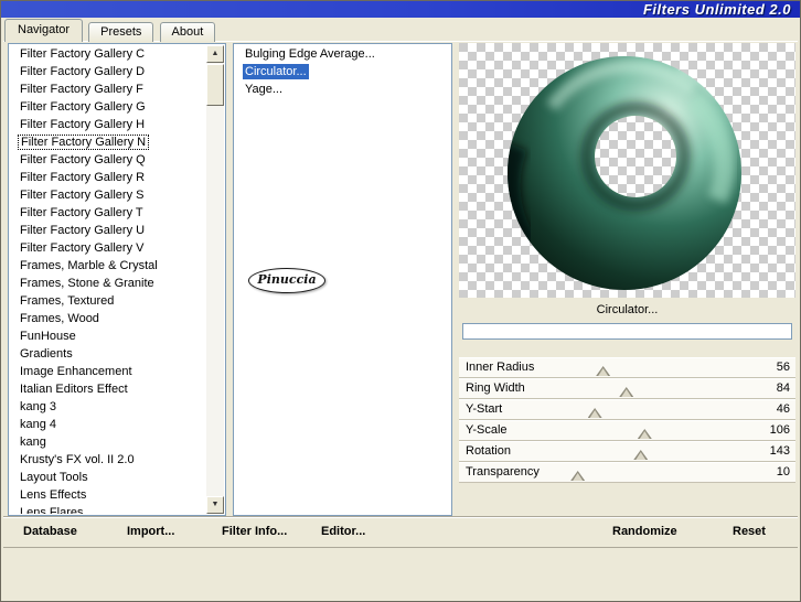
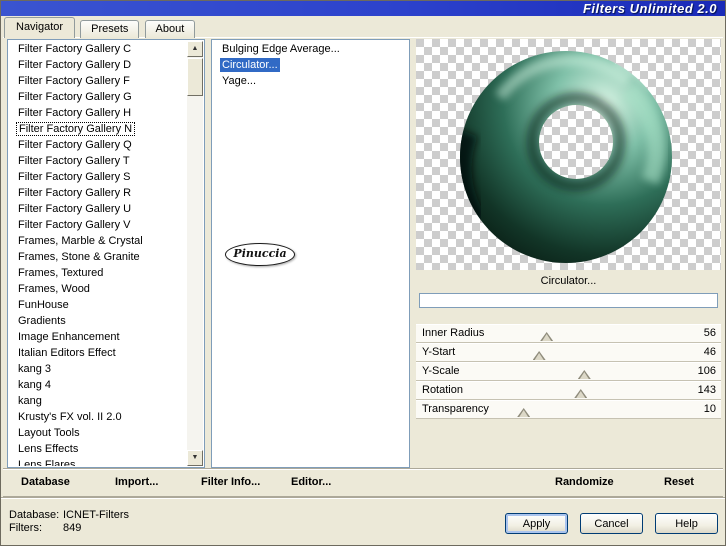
  Filters Unlimited 2.0
  Navigator Presets About
  Filter Factory Gallery C
  Filter Factory Gallery D
  Filter Factory Gallery F
  Filter Factory Gallery G
  Filter Factory Gallery H
  Filter Factory Gallery N
  Filter Factory Gallery Q
- Filter Factory Gallery R
+ Filter Factory Gallery T
  Filter Factory Gallery S
- Filter Factory Gallery T
+ Filter Factory Gallery R
  Filter Factory Gallery U
  Filter Factory Gallery V
  Frames, Marble & Crystal
  Frames, Stone & Granite
  Frames, Textured
  Frames, Wood
  FunHouse
  Gradients
  Image Enhancement
  Italian Editors Effect
  kang 3
  kang 4
  kang
  Krusty's FX vol. II 2.0
  Layout Tools
  Lens Effects
  Lens Flares
  Bulging Edge Average...
  Circulator...
  Yage...
  Pinuccia
  Circulator...
  Inner Radius
  56
- Ring Width
- 84
  Y-Start
  46
  Y-Scale
  106
  Rotation
  143
  Transparency
  10
  Database
  Import...
  Filter Info...
  Editor...
  Randomize
  Reset
+ Database:
+ ICNET-Filters
+ Filters:
+ 849
+ Apply
+ Cancel
+ Help
